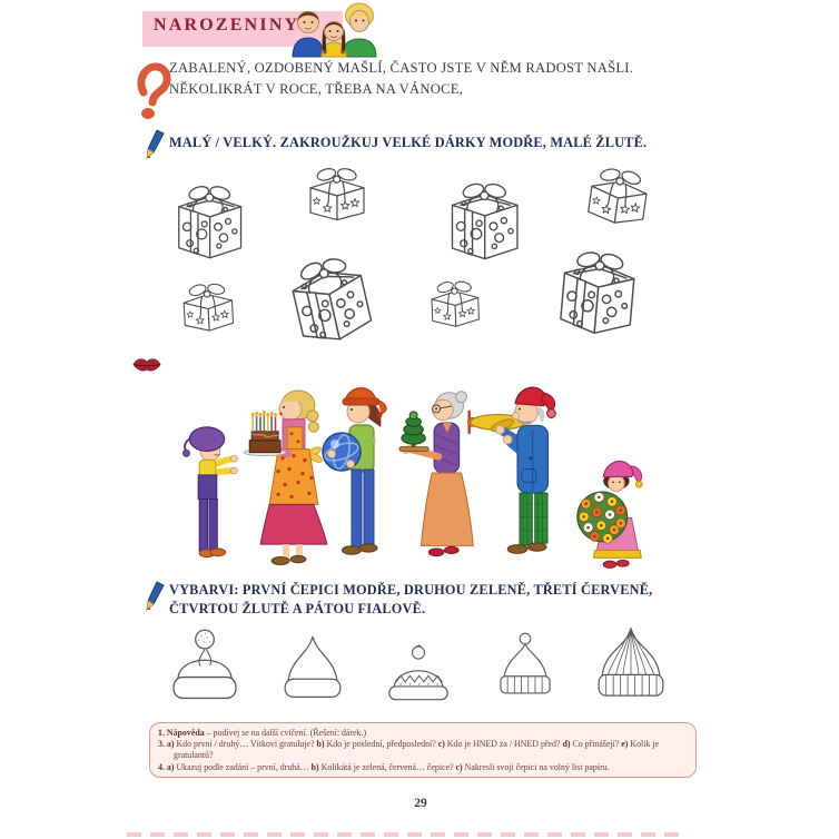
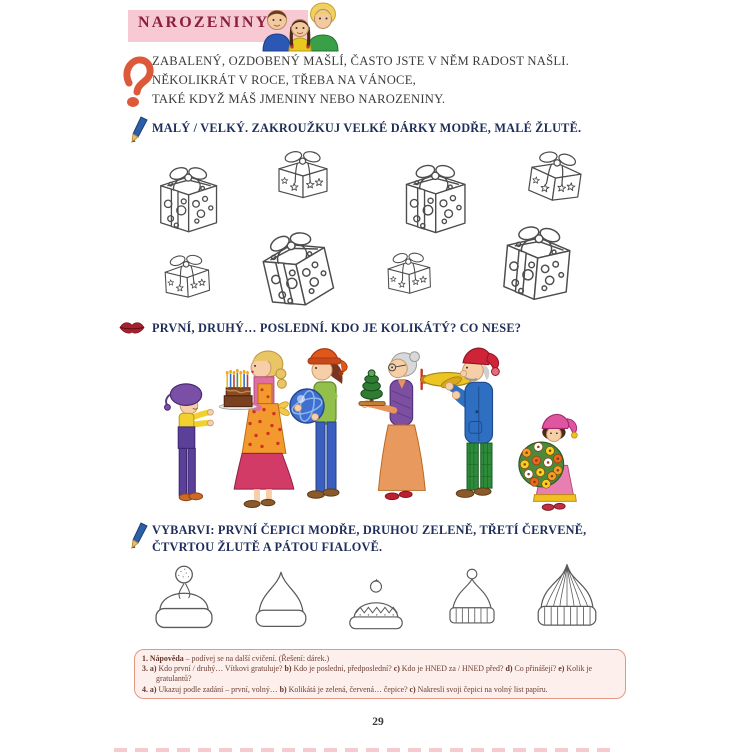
  NAROZENINY
  ZABALENÝ, OZDOBENÝ MAŠLÍ, ČASTO JSTE V NĚM RADOST NAŠLI.
  NĚKOLIKRÁT V ROCE, TŘEBA NA VÁNOCE,
+ TAKÉ KDYŽ MÁŠ JMENINY NEBO NAROZENINY.
  MALÝ / VELKÝ. ZAKROUŽKUJ VELKÉ DÁRKY MODŘE, MALÉ ŽLUTĚ.
+ PRVNÍ, DRUHÝ… POSLEDNÍ. KDO JE KOLIKÁTÝ? CO NESE?
  VYBARVI: PRVNÍ ČEPICI MODŘE, DRUHOU ZELENĚ, TŘETÍ ČERVENĚ, ČTVRTOU ŽLUTĚ A PÁTOU FIALOVĚ.
  1. Nápověda – podívej se na další cvičení. (Řešení: dárek.)
  3. a) Kdo první / druhý… Vítkovi gratuluje? b) Kdo je poslední, předposlední? c) Kdo je HNED za / HNED před? d) Co přinášejí? e) Kolik je gratulantů?
- 4. a) Ukazuj podle zadání – první, druhá… b) Kolikátá je zelená, červená… čepice? c) Nakresli svoji čepici na volný list papíru.
+ 4. a) Ukazuj podle zadání – první, volný… b) Kolikátá je zelená, červená… čepice? c) Nakresli svoji čepici na volný list papíru.
  29
